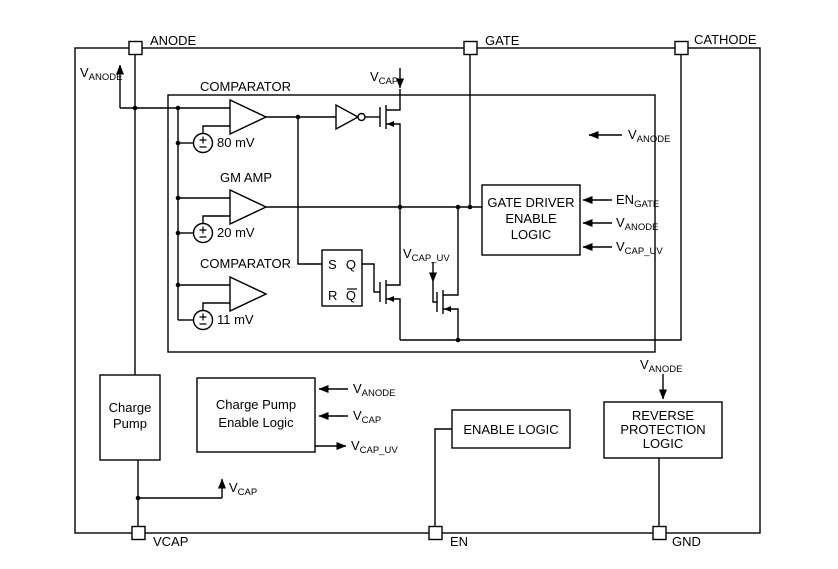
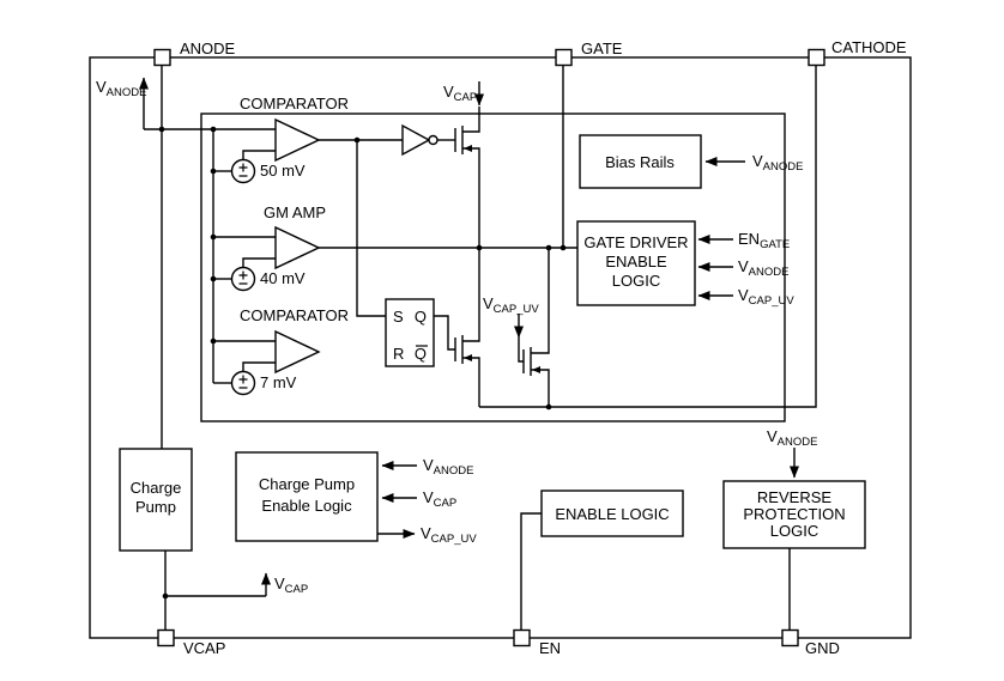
  S
  Q
  R
  Q
+ Bias Rails
  GATE DRIVER
  ENABLE
  LOGIC
  Charge
  Pump
  Charge Pump
  Enable Logic
  ENABLE LOGIC
  REVERSE
  PROTECTION
  LOGIC
  ANODE
  GATE
  CATHODE
  VCAP
  EN
  GND
  COMPARATOR
  GM AMP
  COMPARATOR
- 80 mV
+ 50 mV
- 20 mV
+ 40 mV
- 11 mV
+ 7 mV
  VANODE
  VCAP
  VCAP_UV
  VANODE
  ENGATE
  VANODE
  VCAP_UV
  VANODE
  VCAP
  VCAP_UV
  VCAP
  VANODE
